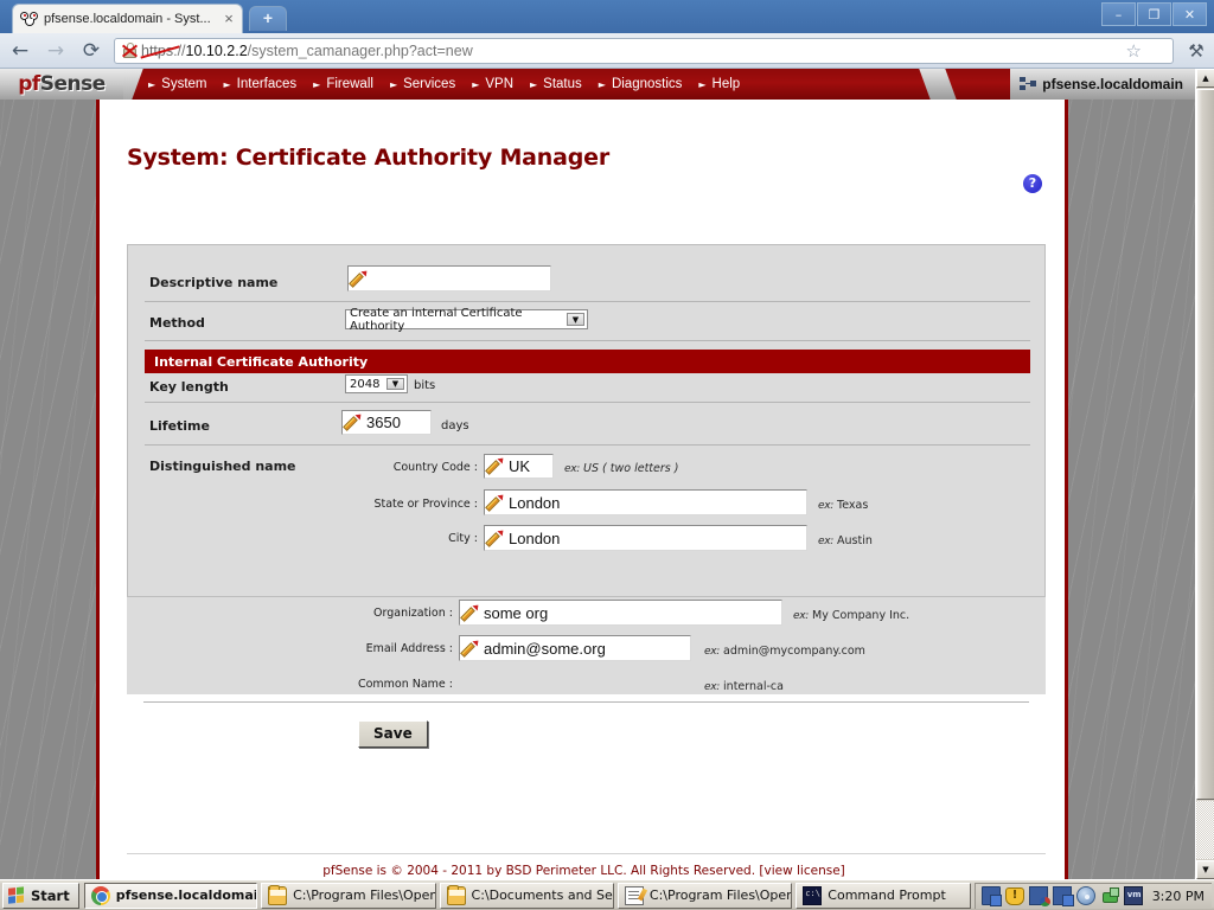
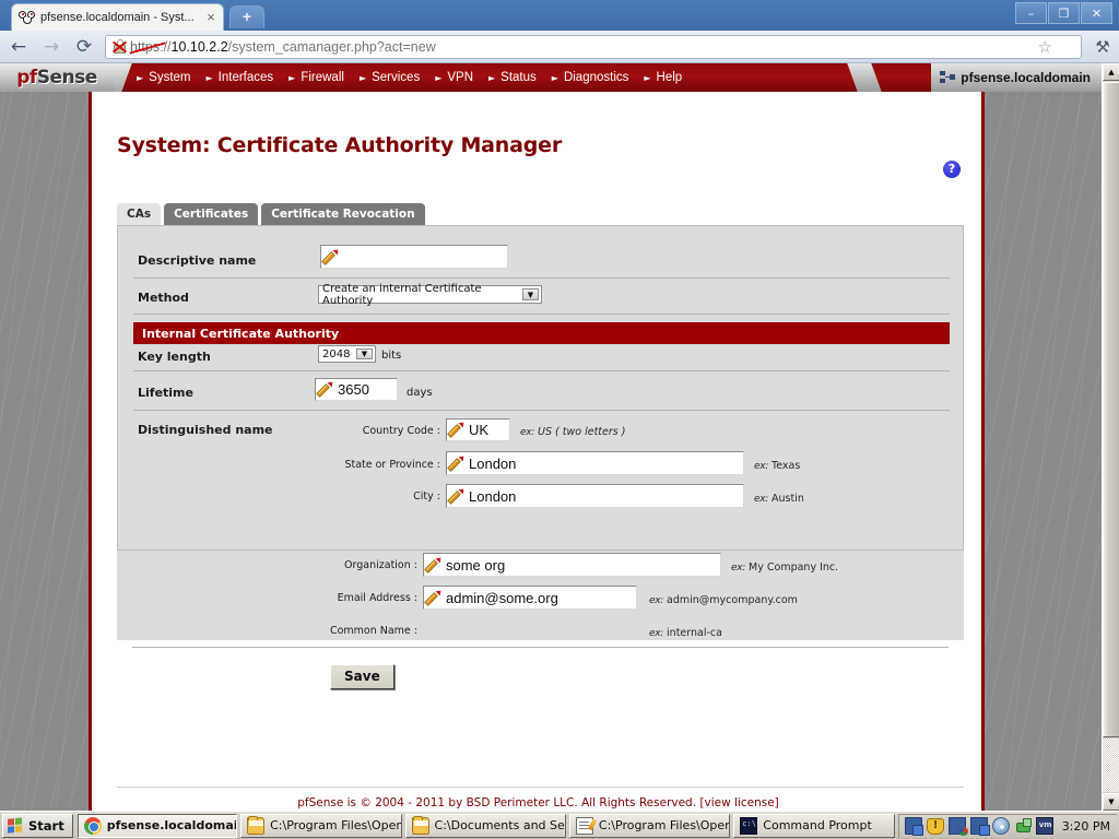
  pfsense.localdomain - Syst...
  ×
  +
  –
  ❐
  ✕
  ←
  →
  ⟳
  https
  ://
  10.10.2.2
  /system_camanager.php?act=new
  ☆
  ⚒
  pf
  Sense
  ►
  System
  ►
  Interfaces
  ►
  Firewall
  ►
  Services
  ►
  VPN
  ►
  Status
  ►
  Diagnostics
  ►
  Help
  pfsense.localdomain
  System: Certificate Authority Manager
  ?
+ CAs
+ Certificates
+ Certificate Revocation
  Descriptive name
  Method
  Create an internal Certificate Authority
  ▼
  Internal Certificate Authority
  Key length
  2048
  ▼
  bits
  Lifetime
  3650
  days
  Distinguished name
  Country Code :
  UK
  ex: US ( two letters )
  State or Province :
  London
  ex: Texas
  City :
  London
  ex: Austin
  Organization :
  some org
  ex: My Company Inc.
  Email Address :
  admin@some.org
  ex: admin@mycompany.com
  Common Name :
  ex: internal-ca
  Save
  pfSense is © 2004 - 2011 by BSD Perimeter LLC. All Rights Reserved. [view license]
  ▲
  ▼
  Start
  pfsense.localdomai
  C:\Program Files\Open
  C:\Documents and Se
  C:\Program Files\Open
  Command Prompt
  3:20 PM
